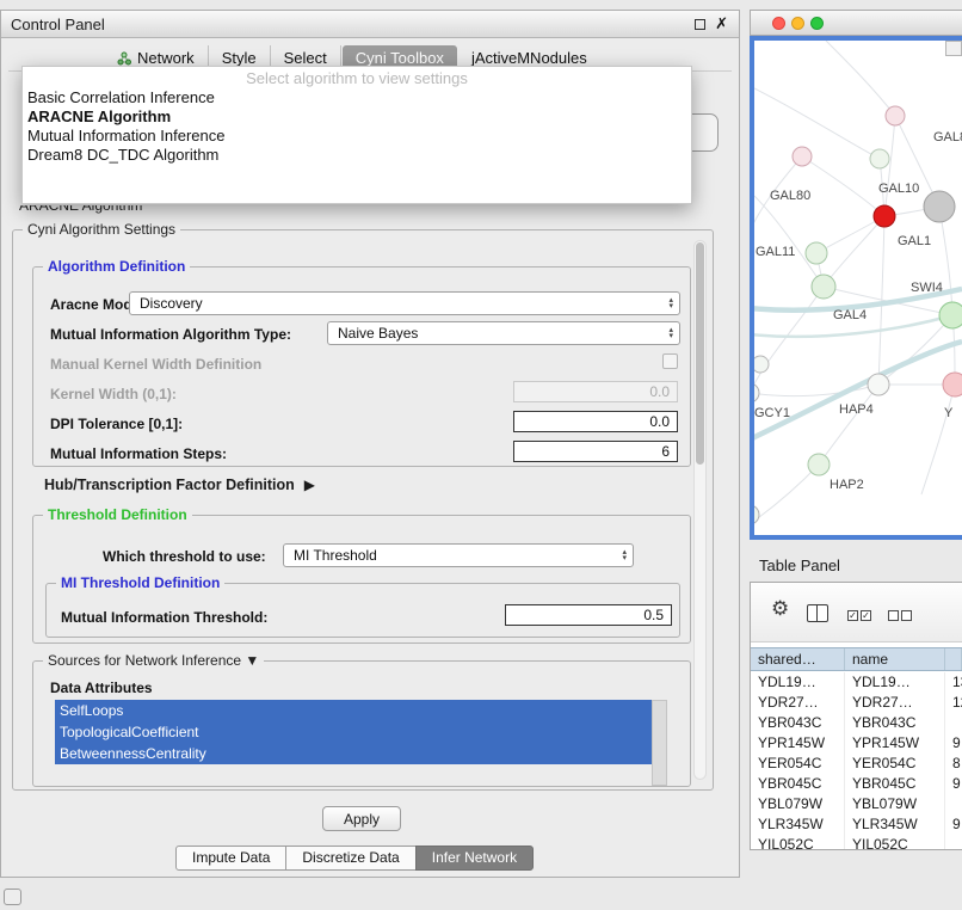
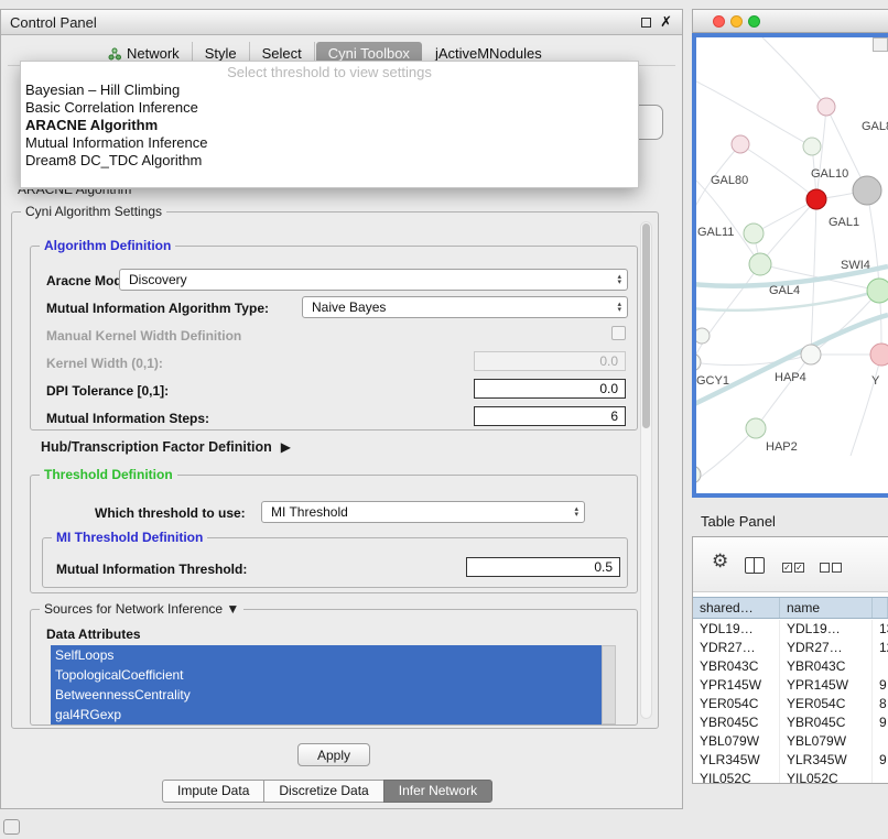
  Control Panel
  ✗
  Network
  Style
  Select
  Cyni Toolbox
  jActiveMNodules
  ARACNE Algorithm
  Cyni Algorithm Settings
  Algorithm Definition
  Aracne Mo
  Discovery
  Mutual Information Algorithm Type:
  Naive Bayes
  Manual Kernel Width Definition
  Kernel Width (0,1):
  0.0
  DPI Tolerance [0,1]:
  0.0
  Mutual Information Steps:
  6
  Hub/Transcription Factor Definition
  ▶
  Threshold Definition
  Which threshold to use:
  MI Threshold
  MI Threshold Definition
  Mutual Information Threshold:
  0.5
  Sources for Network Inference ▼
  Data Attributes
  SelfLoops
  TopologicalCoefficient
  BetweennessCentrality
+ gal4RGexp
  Apply
  Impute Data
  Discretize Data
  Infer Network
- Select algorithm to view settings
+ Select threshold to view settings
+ Bayesian – Hill Climbing
  Basic Correlation Inference
  ARACNE Algorithm
  Mutual Information Inference
  Dream8 DC_TDC Algorithm
  GAL
  GAL80
  GAL10
  GAL11
  GAL1
  SWI4
  GAL4
  GCY1
  HAP4
  Y
  HAP2
  Table Panel
  ⚙
  ✓
  ✓
  shared…
  name
  YDL19…
  YDL19…
  YDR27…
  YDR27…
  YBR043C
  YBR043C
  YPR145W
  YPR145W
  YER054C
  YER054C
  YBR045C
  YBR045C
  YBL079W
  YBL079W
  YLR345W
  YLR345W
  YIL052C
  YIL052C
